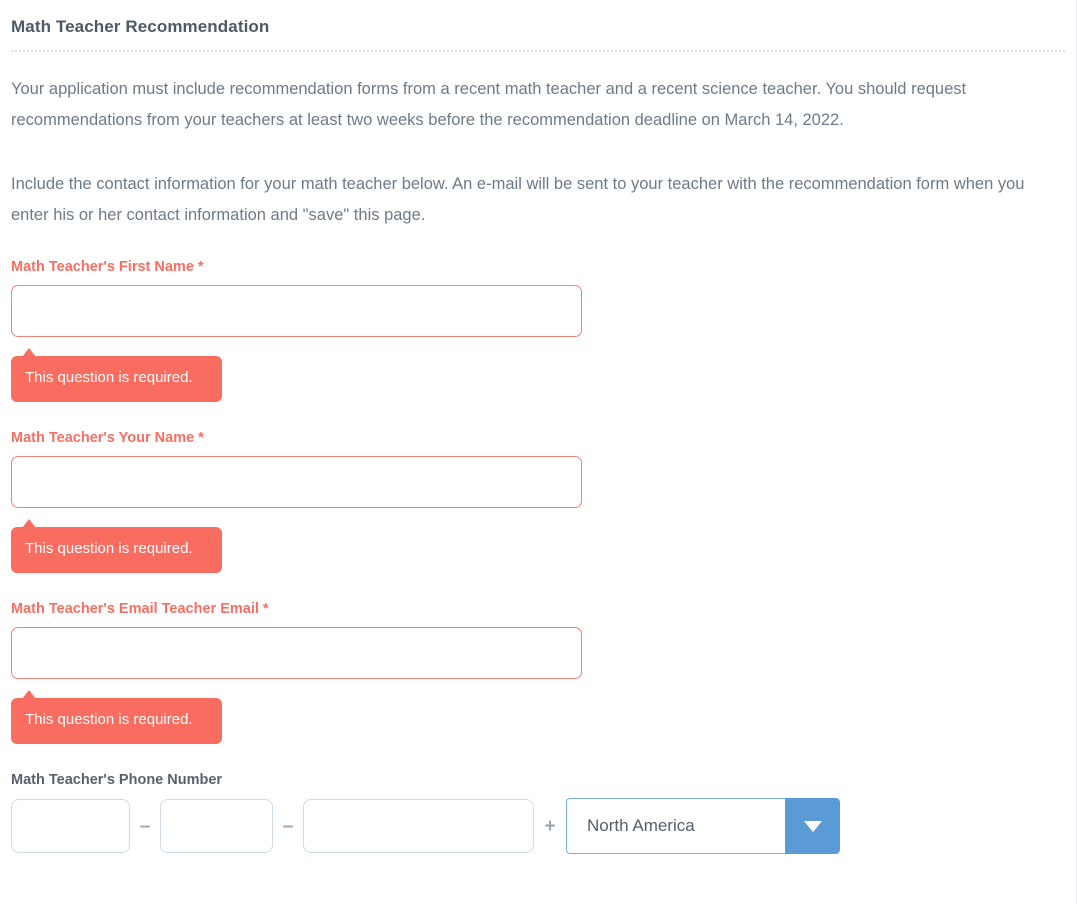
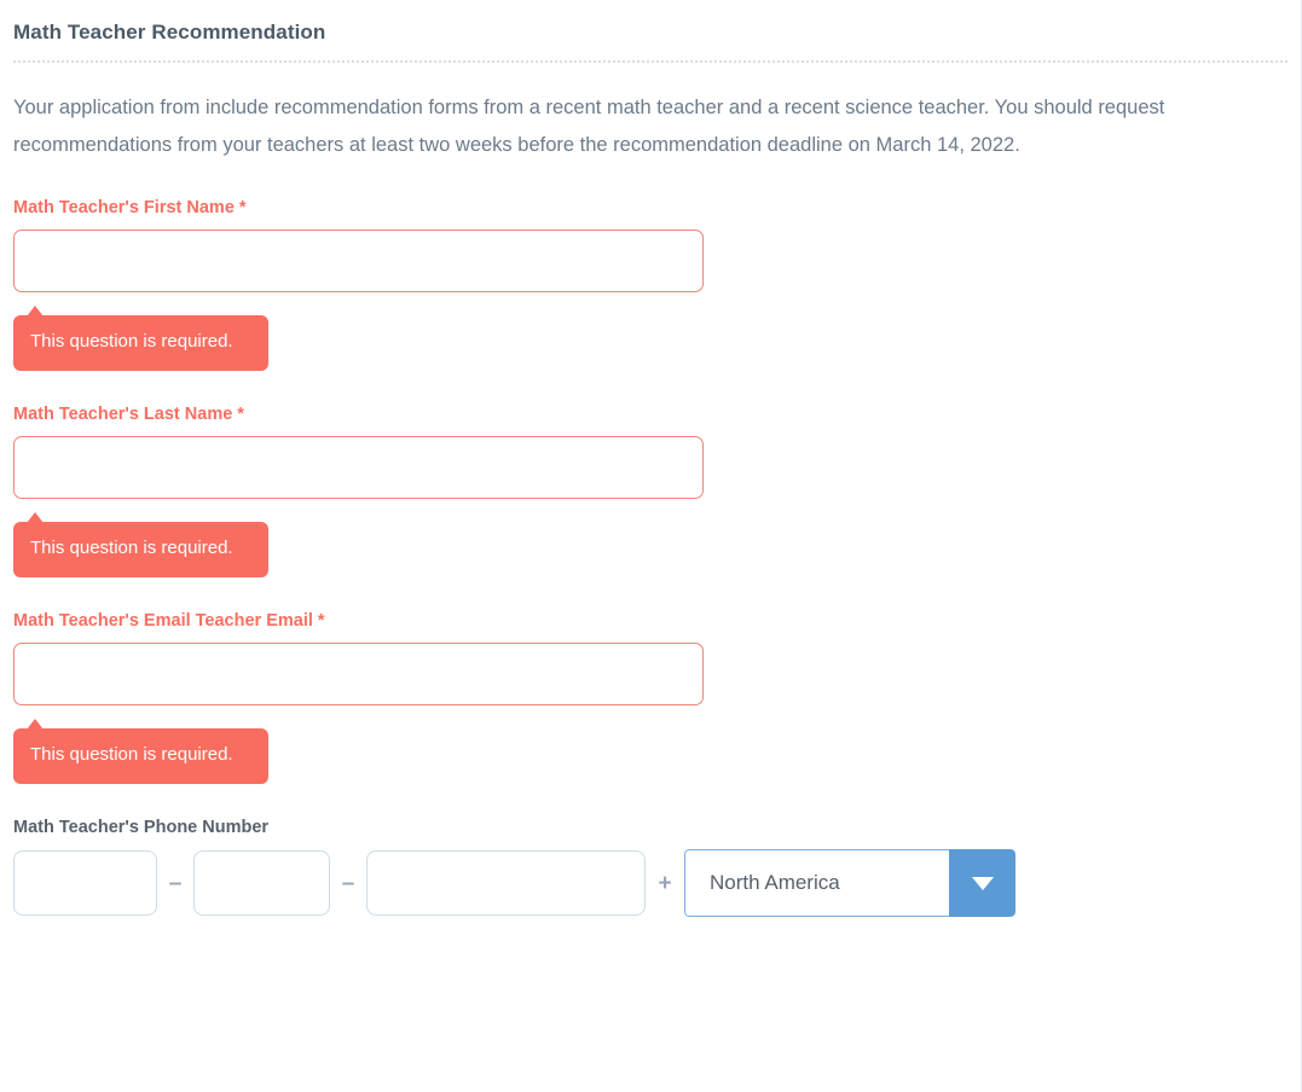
  Math Teacher Recommendation
- Your application must include recommendation forms from a recent math teacher and a recent science teacher. You should request recommendations from your teachers at least two weeks before the recommendation deadline on March 14, 2022.
+ Your application from include recommendation forms from a recent math teacher and a recent science teacher. You should request recommendations from your teachers at least two weeks before the recommendation deadline on March 14, 2022.
- Include the contact information for your math teacher below. An e-mail will be sent to your teacher with the recommendation form when you enter his or her contact information and "save" this page.
  Math Teacher's First Name *
  This question is required.
- Math Teacher's Your Name *
+ Math Teacher's Last Name *
  This question is required.
  Math Teacher's Email Teacher Email *
  This question is required.
  Math Teacher's Phone Number
  –
  –
  +
  North America
